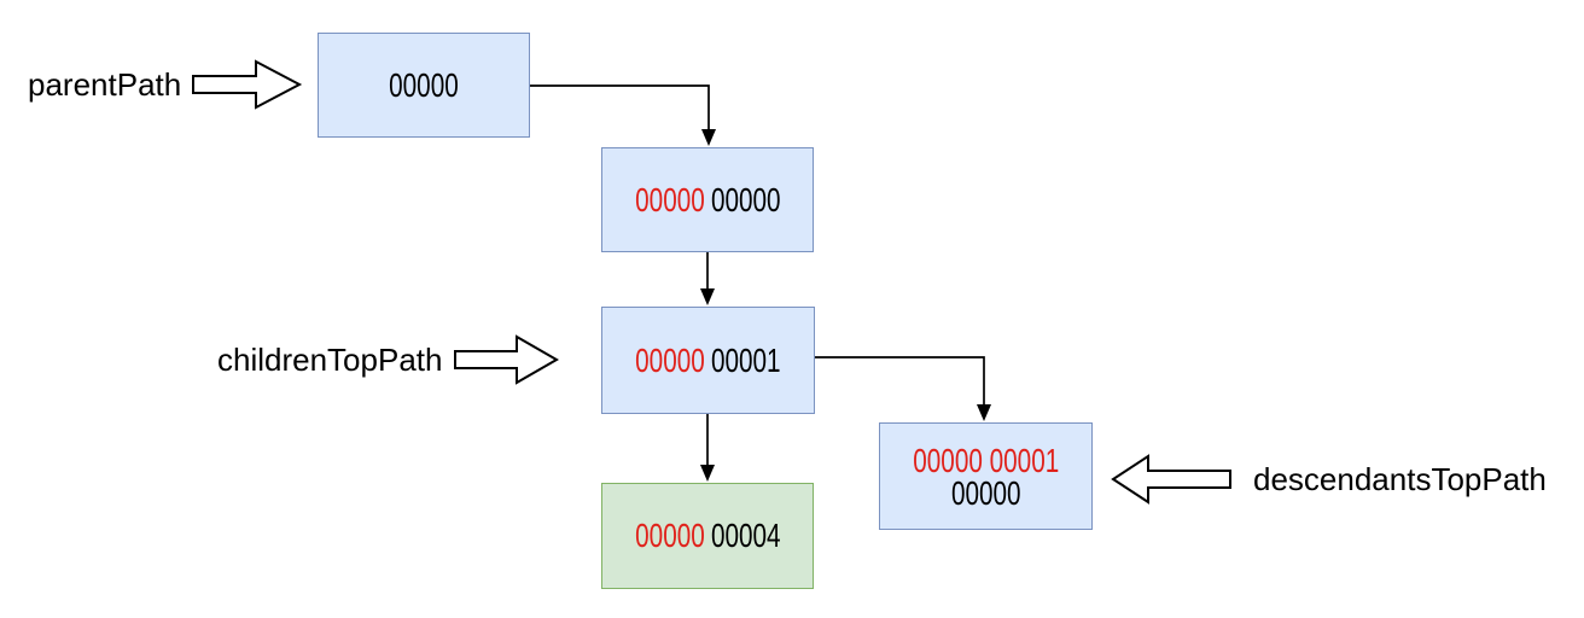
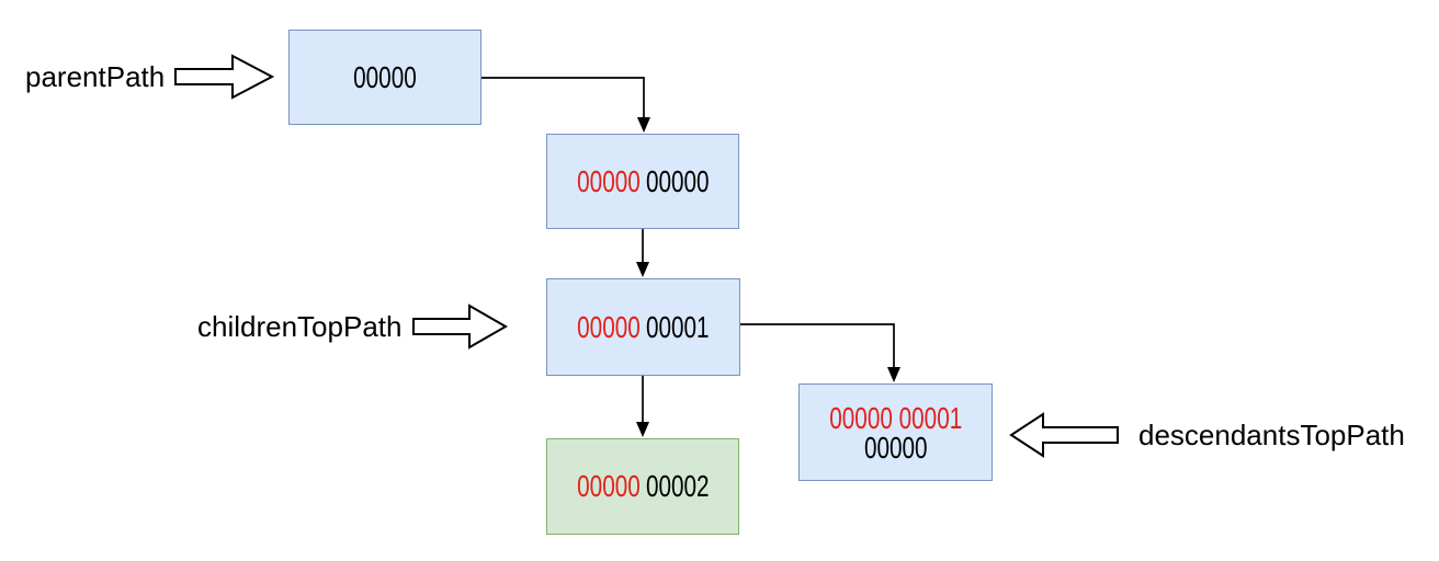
  parentPath
  childrenTopPath
  descendantsTopPath
  00000
  00000
  00000
  00000
  00001
  00000
- 00004
+ 00002
  00000 00001
  00000
